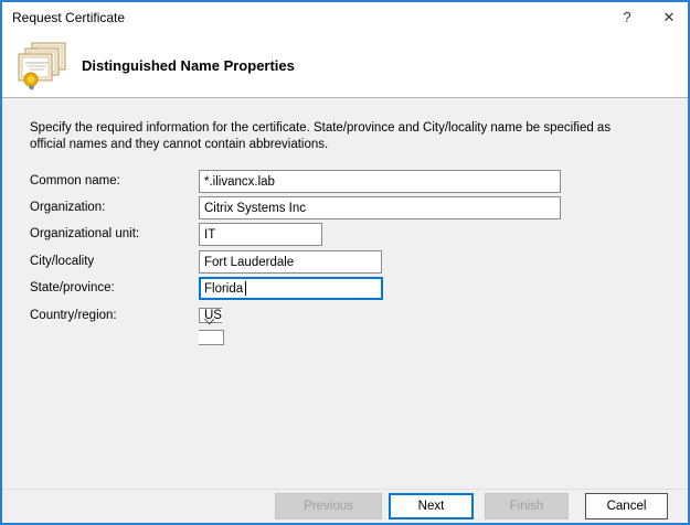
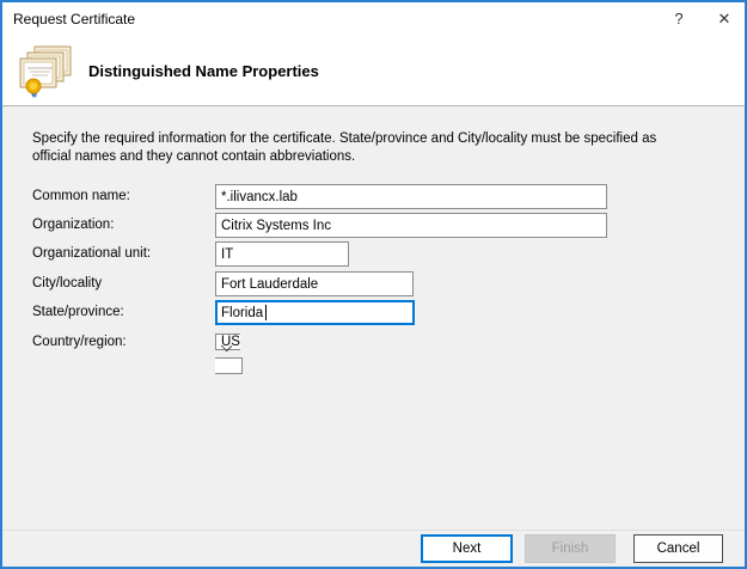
  Request Certificate
  ?
  ✕
  Distinguished Name Properties
- Specify the required information for the certificate. State/province and City/locality name be specified as
+ Specify the required information for the certificate. State/province and City/locality must be specified as
  official names and they cannot contain abbreviations.
  Common name:
  *.ilivancx.lab
  Organization:
  Citrix Systems Inc
  Organizational unit:
  IT
  City/locality
  Fort Lauderdale
  State/province:
  Florida
  Country/region:
  US
- Previous
  Next
  Finish
  Cancel
